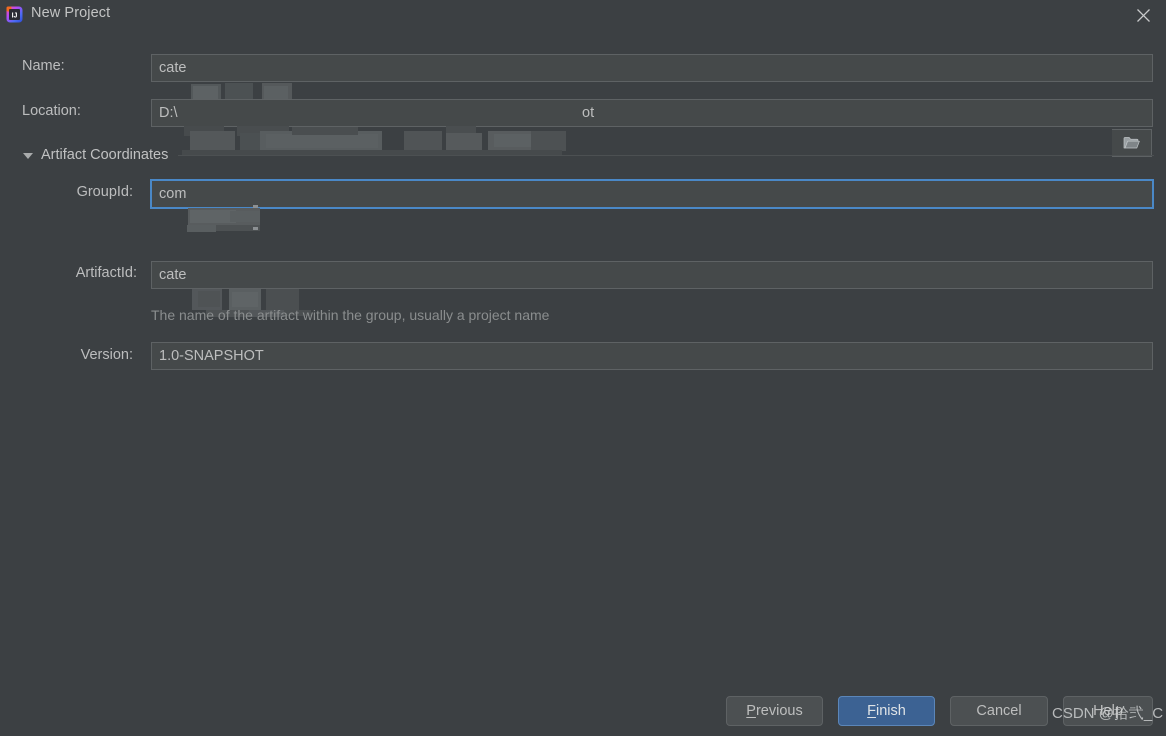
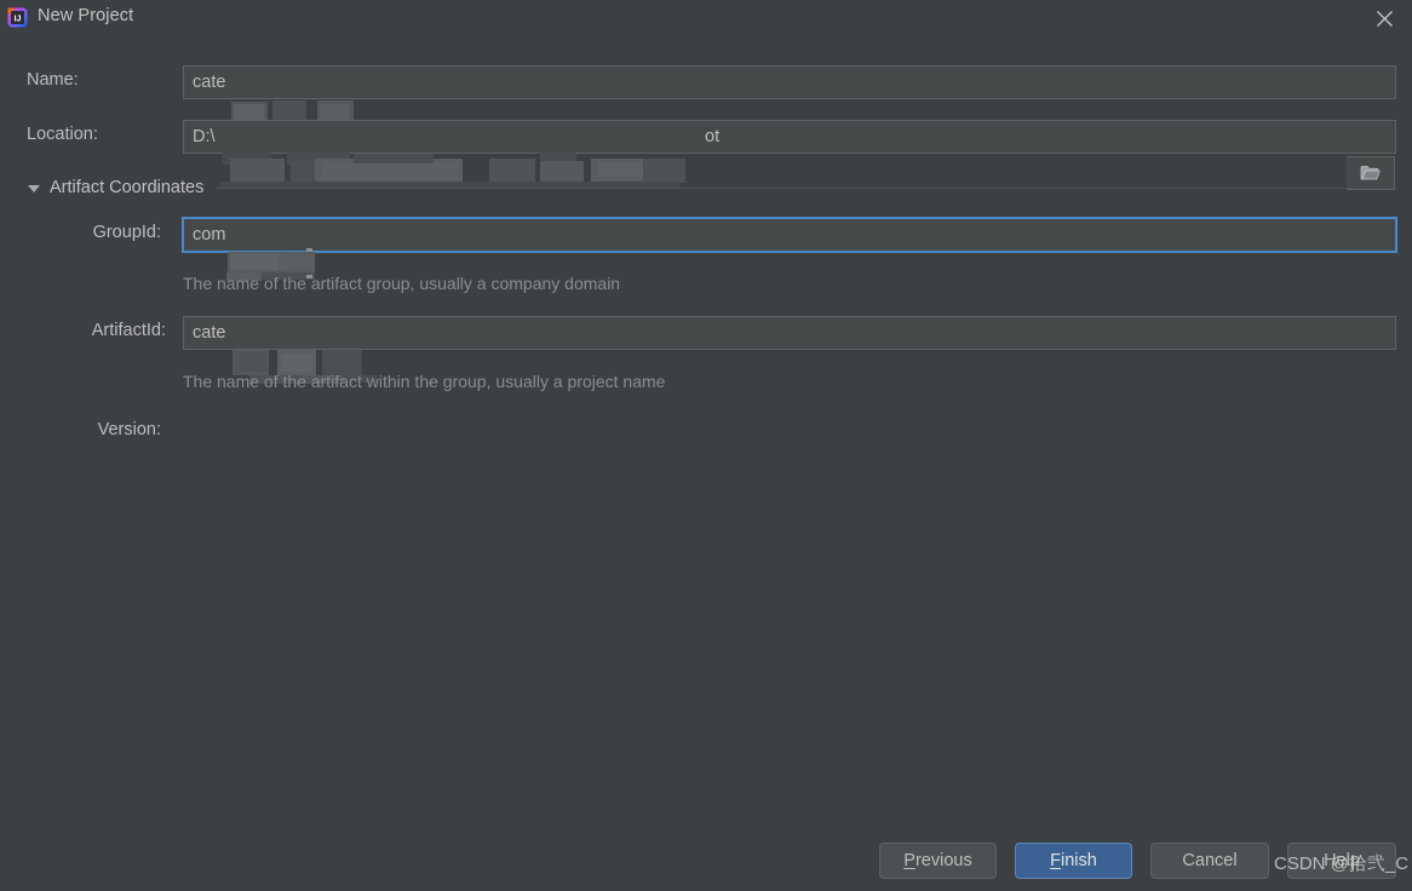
  New Project
  Name:
  cate
  Location:
  D:\
  ot
  Artifact Coordinates
  GroupId:
  com
+ The name of the artifact group, usually a company domain
  ArtifactId:
  cate
  The name of the artifact within the group, usually a project name
  Version:
- 1.0-SNAPSHOT
  Previous
  Finish
  Cancel
  Help
  CSDN @拾弐_C
